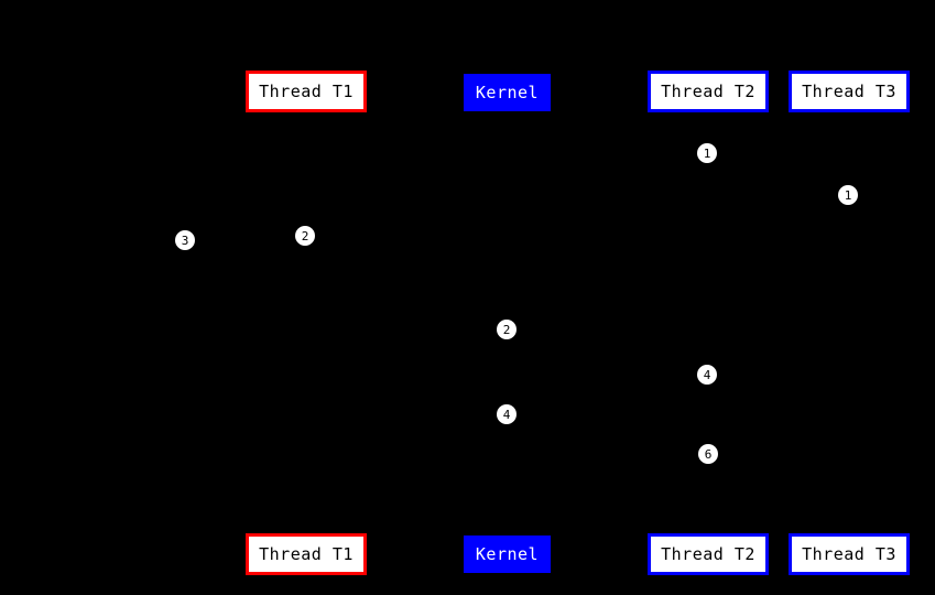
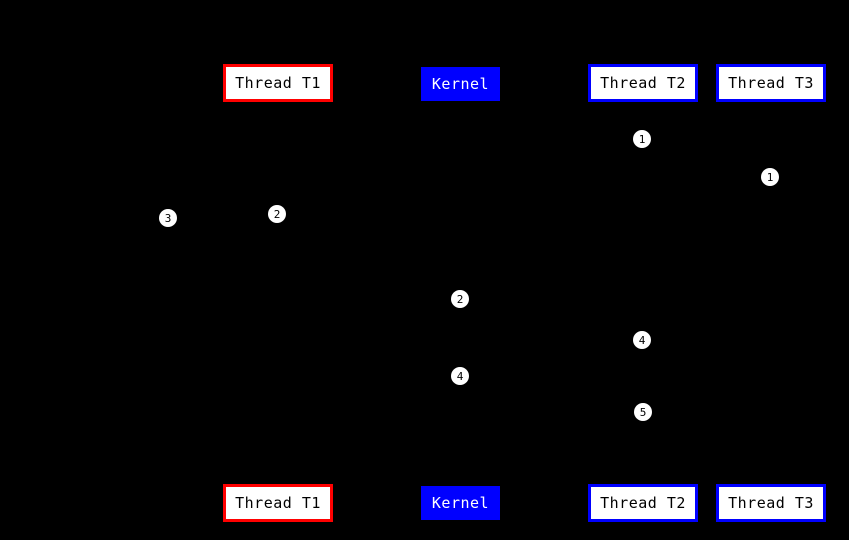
  Thread T1
  Kernel
  Thread T2
  Thread T3
  Thread T1
  Kernel
  Thread T2
  Thread T3
  1
  1
  3
  2
  2
  4
  4
- 6
+ 5
